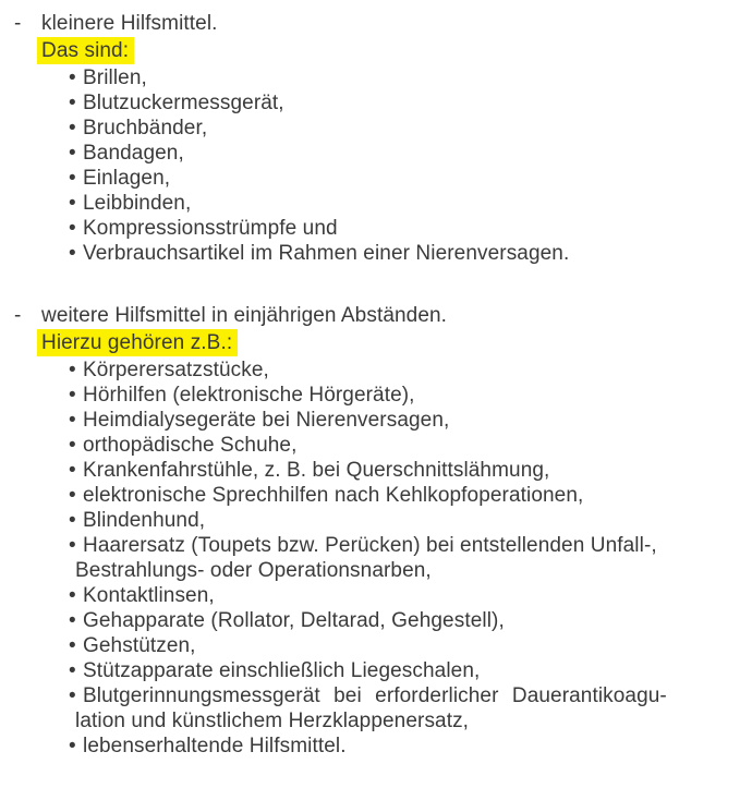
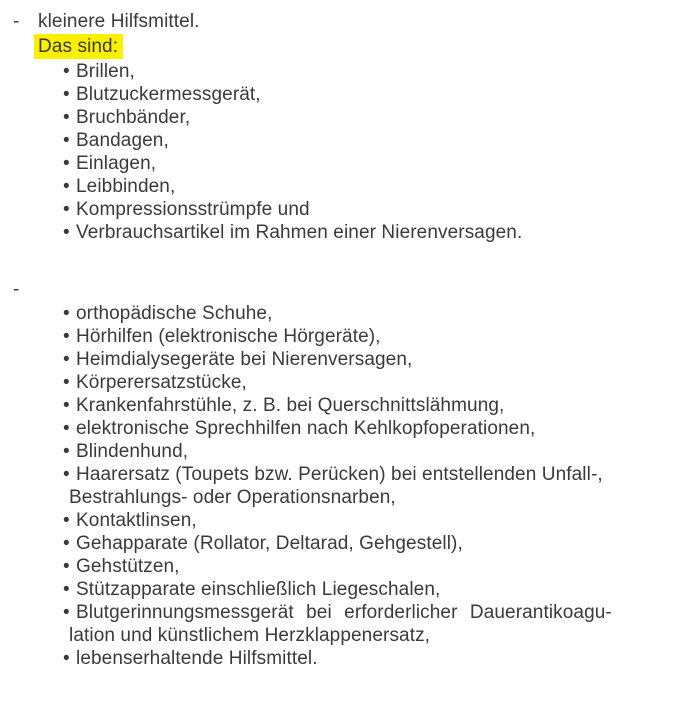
  -
  kleinere Hilfsmittel.
  Das sind:
  •
  Brillen,
  •
  Blutzuckermessgerät,
  •
  Bruchbänder,
  •
  Bandagen,
  •
  Einlagen,
  •
  Leibbinden,
  •
  Kompressionsstrümpfe und
  •
  Verbrauchsartikel im Rahmen einer Nierenversagen.
  -
- weitere Hilfsmittel in einjährigen Abständen.
- Hierzu gehören z.B.:
  •
- Körperersatzstücke,
+ orthopädische Schuhe,
  •
  Hörhilfen (elektronische Hörgeräte),
  •
  Heimdialysegeräte bei Nierenversagen,
  •
- orthopädische Schuhe,
+ Körperersatzstücke,
  •
  Krankenfahrstühle, z. B. bei Querschnittslähmung,
  •
  elektronische Sprechhilfen nach Kehlkopfoperationen,
  •
  Blindenhund,
  •
  Haarersatz (Toupets bzw. Perücken) bei entstellenden Unfall-,
  Bestrahlungs- oder Operationsnarben,
  •
  Kontaktlinsen,
  •
  Gehapparate (Rollator, Deltarad, Gehgestell),
  •
  Gehstützen,
  •
  Stützapparate einschließlich Liegeschalen,
  •
  Blutgerinnungsmessgerät bei erforderlicher Dauerantikoagu-
  lation und künstlichem Herzklappenersatz,
  •
  lebenserhaltende Hilfsmittel.
